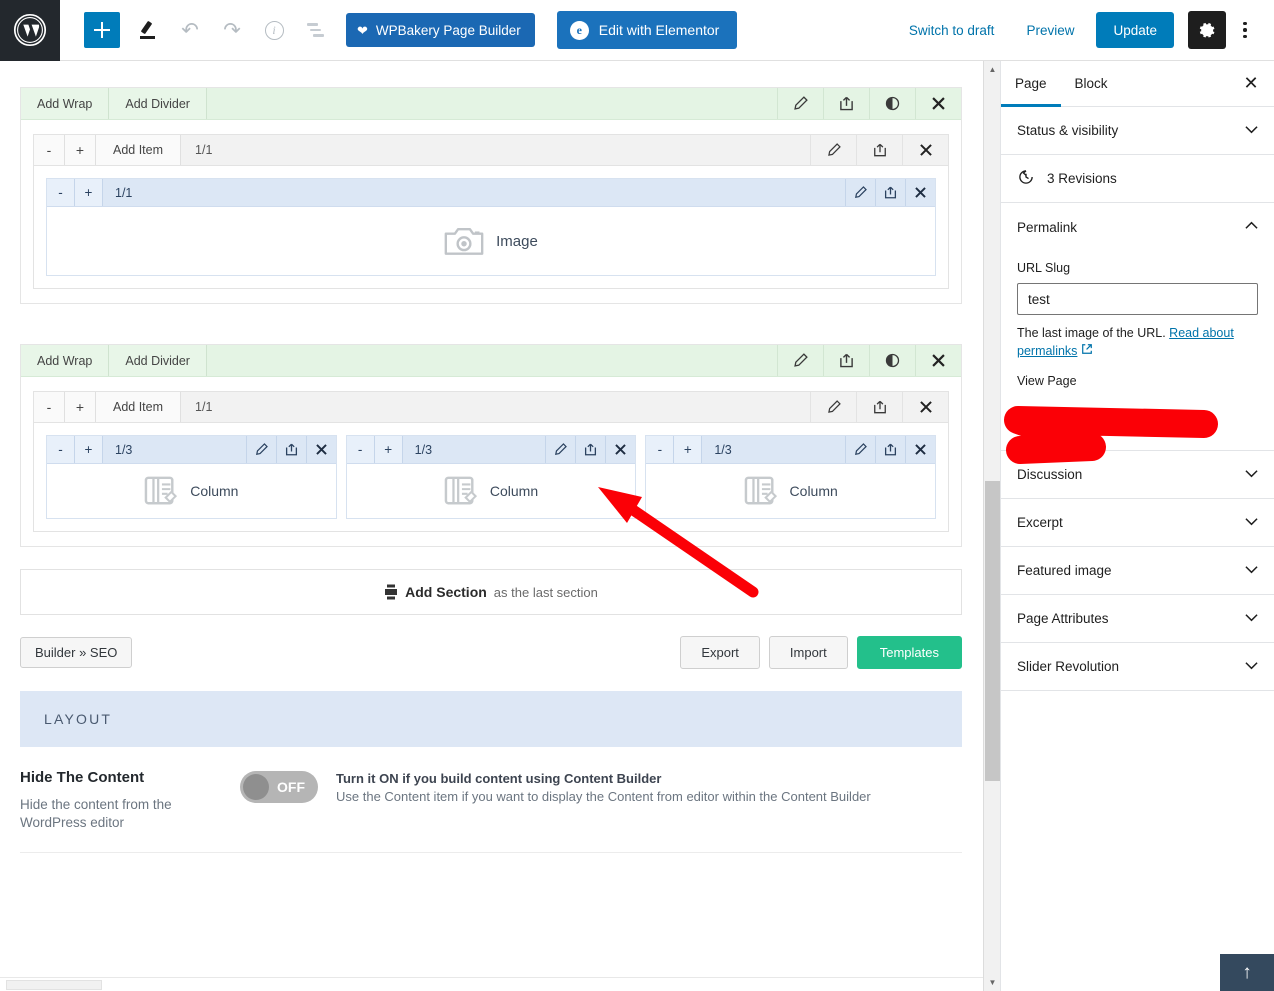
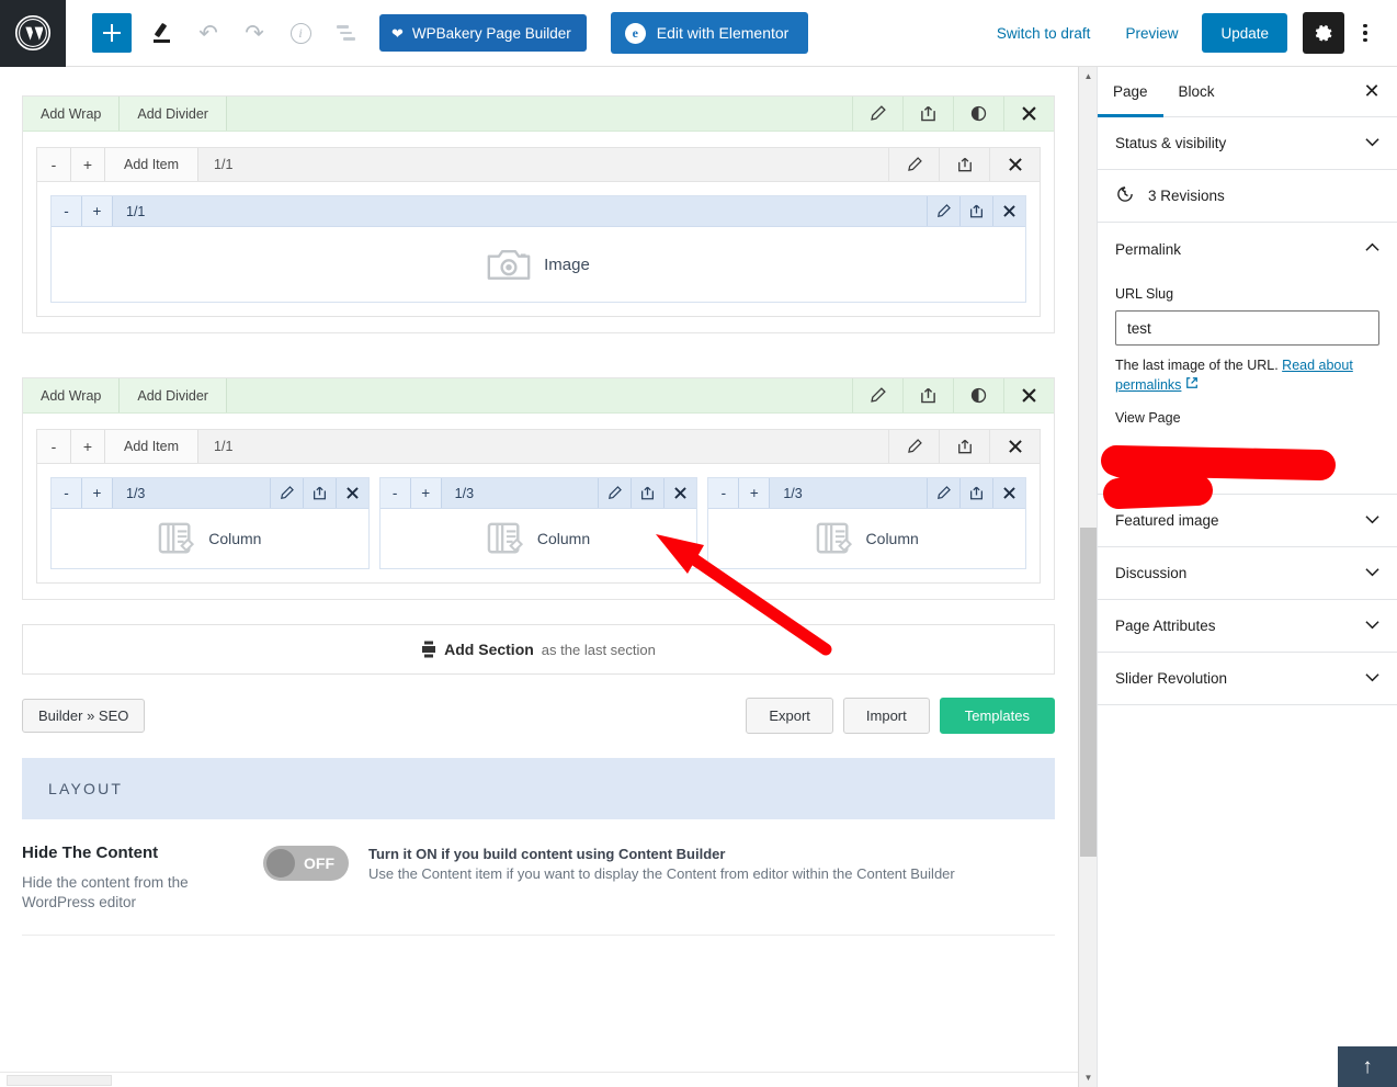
  ↶
  ↷
  i
  ❤
  WPBakery Page Builder
  e
  Edit with Elementor
  Switch to draft
  Preview
  Update
  Add Wrap
  Add Divider
  -
  +
  Add Item
  1/1
  -
  +
  1/1
  Image
  Add Wrap
  Add Divider
  -
  +
  Add Item
  1/1
  -
  +
  1/3
  Column
  -
  +
  1/3
  Column
  -
  +
  1/3
  Column
  Add Section
  as the last section
  Builder » SEO
  Export
  Import
  Templates
  LAYOUT
  Hide The Content
  Hide the content from the WordPress editor
  OFF
  Turn it ON if you build content using Content Builder
  Use the Content item if you want to display the Content from editor within the Content Builder
  ▲
  ▼
  Page
  Block
  ✕
  Status & visibility
  3 Revisions
  Permalink
  URL Slug
  test
  The last image of the URL. Read about permalinks
  View Page
- Discussion
+ Featured image
- Excerpt
- Featured image
+ Discussion
  Page Attributes
  Slider Revolution
  ↑
